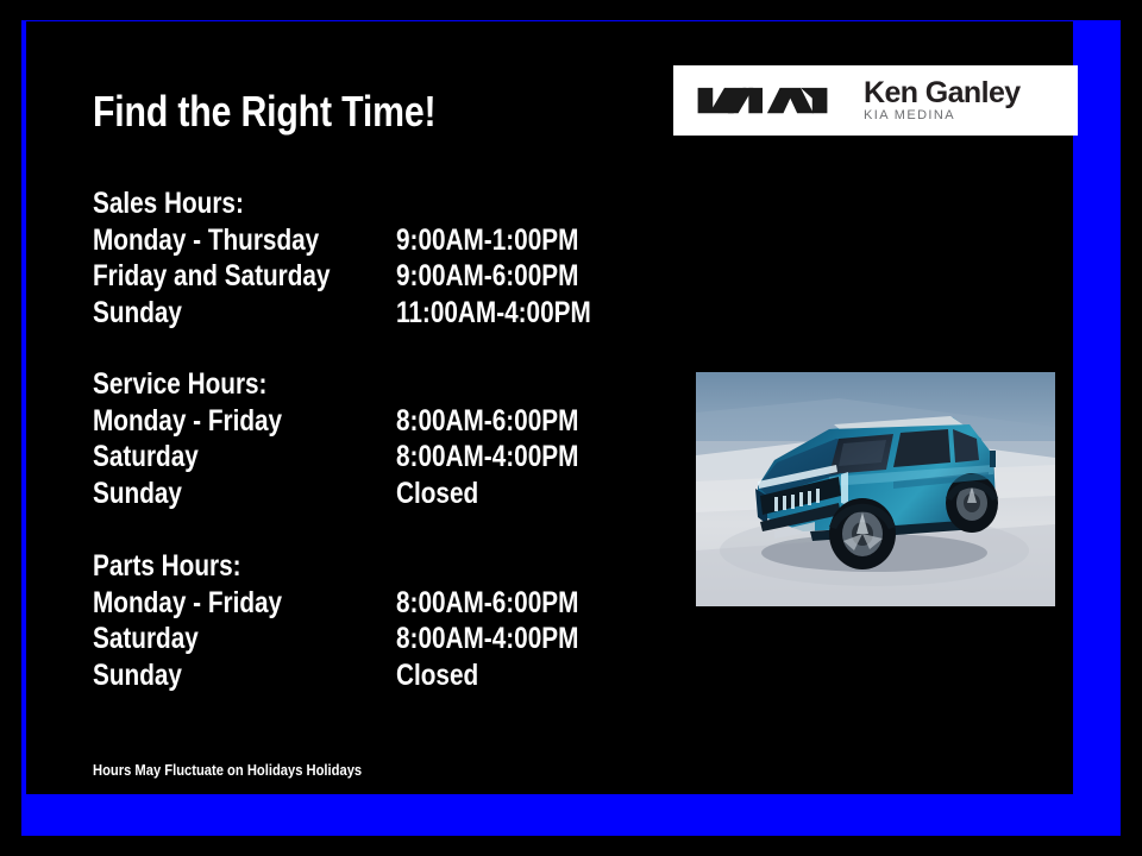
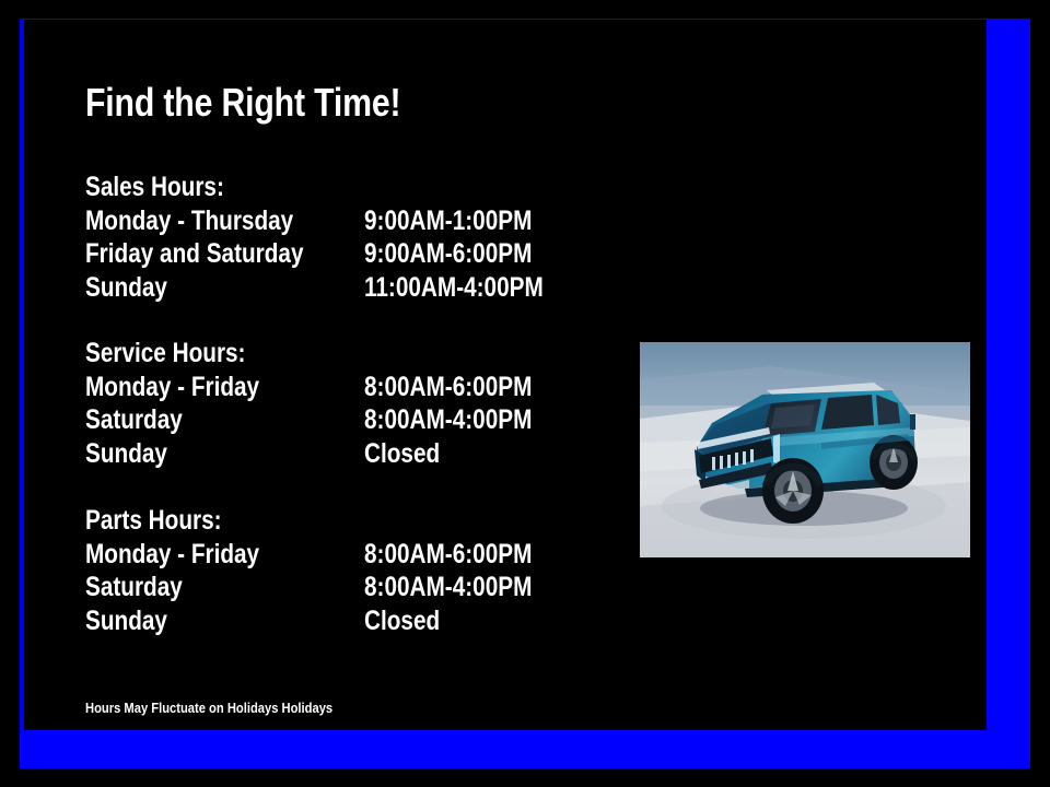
  Find the Right Time!
  Sales Hours:
  Monday - Thursday
  9:00AM-1:00PM
  Friday and Saturday
  9:00AM-6:00PM
  Sunday
  11:00AM-4:00PM
  Service Hours:
  Monday - Friday
  8:00AM-6:00PM
  Saturday
  8:00AM-4:00PM
  Sunday
  Closed
  Parts Hours:
  Monday - Friday
  8:00AM-6:00PM
  Saturday
  8:00AM-4:00PM
  Sunday
  Closed
  Hours May Fluctuate on Holidays Holidays
- Ken Ganley
- KIA MEDINA
